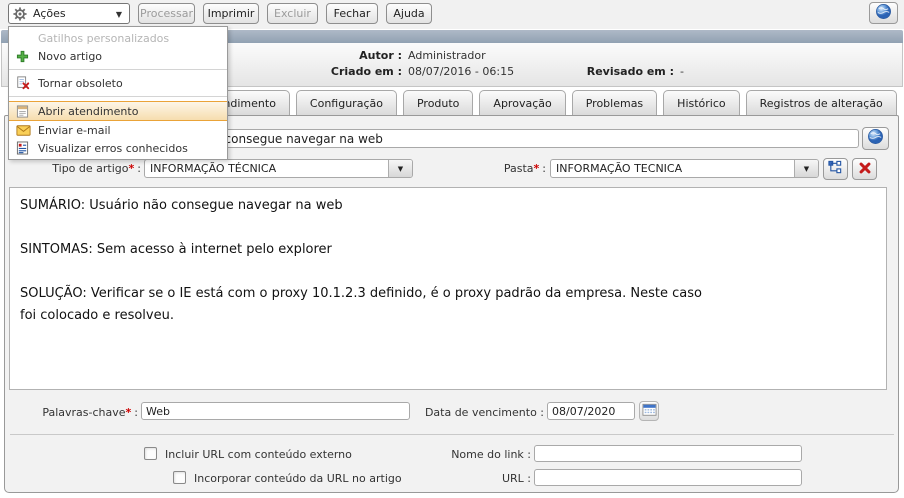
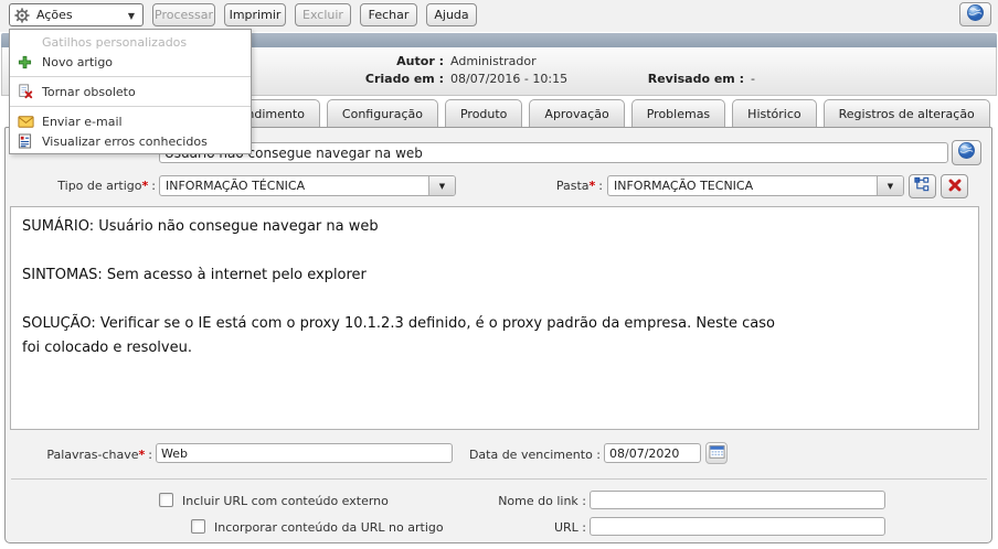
  Ações
  ▼
  Processar
  Imprimir
  Excluir
  Fechar
  Ajuda
  Autor :
  Administrador
  Criado em :
- 08/07/2016 - 06:15
+ 08/07/2016 - 10:15
  Revisado em :
  -
  Configuração
  Produto
  Aprovação
  Problemas
  Histórico
  Registros de alteração
  Tipo de artigo* :
  INFORMAÇÃO TÉCNICA
  ▼
  Pasta* :
  INFORMAÇÃO TECNICA
  ▼
  SUMÁRIO: Usuário não consegue navegar na web
  SINTOMAS: Sem acesso à internet pelo explorer
  SOLUÇÃO: Verificar se o IE está com o proxy 10.1.2.3 definido, é o proxy padrão da empresa. Neste caso
  foi colocado e resolveu.
  Palavras-chave* :
  Web
  Data de vencimento :
  08/07/2020
  Incluir URL com conteúdo externo
  Nome do link :
  Incorporar conteúdo da URL no artigo
  URL :
  Gatilhos personalizados
  Novo artigo
  Tornar obsoleto
- Abrir atendimento
  Enviar e-mail
  Visualizar erros conhecidos
